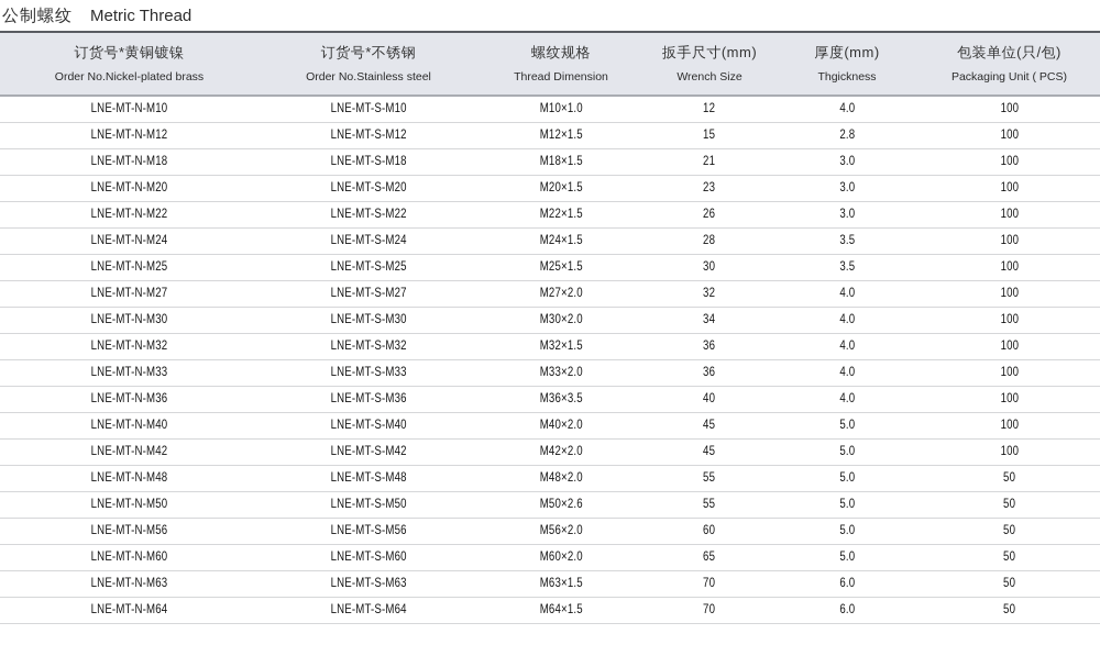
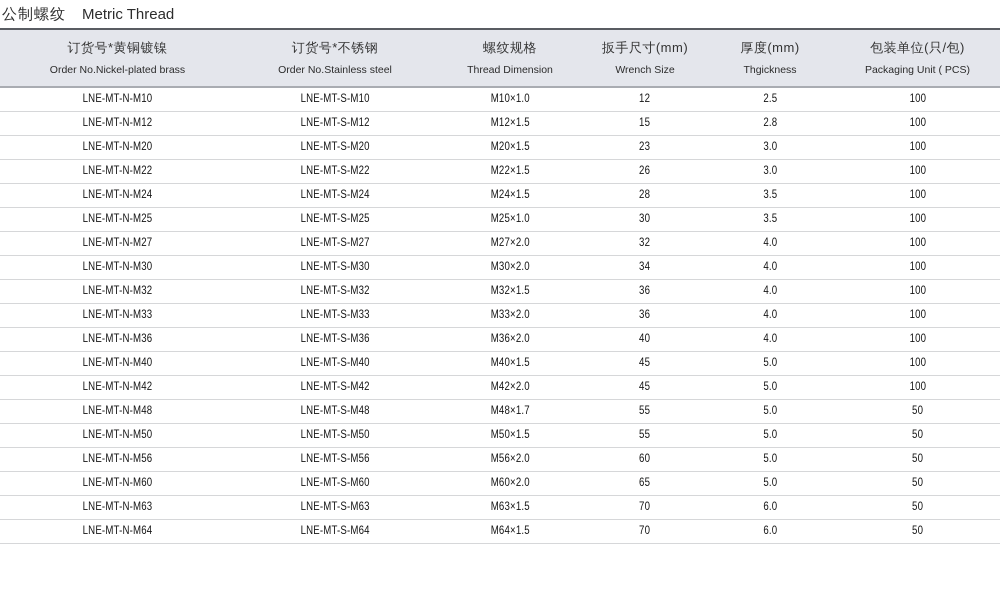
  公制螺纹
  Metric Thread
  订货号*黄铜镀镍 Order No.Nickel-plated brass	订货号*不锈钢 Order No.Stainless steel	螺纹规格 Thread Dimension	扳手尺寸(mm) Wrench Size	厚度(mm) Thgickness	包装单位(只/包) Packaging Unit ( PCS)
- LNE-MT-N-M10	LNE-MT-S-M10	M10×1.0	12	4.0	100
+ LNE-MT-N-M10	LNE-MT-S-M10	M10×1.0	12	2.5	100
  LNE-MT-N-M12	LNE-MT-S-M12	M12×1.5	15	2.8	100
- LNE-MT-N-M18	LNE-MT-S-M18	M18×1.5	21	3.0	100
  LNE-MT-N-M20	LNE-MT-S-M20	M20×1.5	23	3.0	100
  LNE-MT-N-M22	LNE-MT-S-M22	M22×1.5	26	3.0	100
  LNE-MT-N-M24	LNE-MT-S-M24	M24×1.5	28	3.5	100
- LNE-MT-N-M25	LNE-MT-S-M25	M25×1.5	30	3.5	100
+ LNE-MT-N-M25	LNE-MT-S-M25	M25×1.0	30	3.5	100
  LNE-MT-N-M27	LNE-MT-S-M27	M27×2.0	32	4.0	100
  LNE-MT-N-M30	LNE-MT-S-M30	M30×2.0	34	4.0	100
  LNE-MT-N-M32	LNE-MT-S-M32	M32×1.5	36	4.0	100
  LNE-MT-N-M33	LNE-MT-S-M33	M33×2.0	36	4.0	100
- LNE-MT-N-M36	LNE-MT-S-M36	M36×3.5	40	4.0	100
+ LNE-MT-N-M36	LNE-MT-S-M36	M36×2.0	40	4.0	100
- LNE-MT-N-M40	LNE-MT-S-M40	M40×2.0	45	5.0	100
+ LNE-MT-N-M40	LNE-MT-S-M40	M40×1.5	45	5.0	100
  LNE-MT-N-M42	LNE-MT-S-M42	M42×2.0	45	5.0	100
- LNE-MT-N-M48	LNE-MT-S-M48	M48×2.0	55	5.0	50
+ LNE-MT-N-M48	LNE-MT-S-M48	M48×1.7	55	5.0	50
- LNE-MT-N-M50	LNE-MT-S-M50	M50×2.6	55	5.0	50
+ LNE-MT-N-M50	LNE-MT-S-M50	M50×1.5	55	5.0	50
  LNE-MT-N-M56	LNE-MT-S-M56	M56×2.0	60	5.0	50
  LNE-MT-N-M60	LNE-MT-S-M60	M60×2.0	65	5.0	50
  LNE-MT-N-M63	LNE-MT-S-M63	M63×1.5	70	6.0	50
  LNE-MT-N-M64	LNE-MT-S-M64	M64×1.5	70	6.0	50
